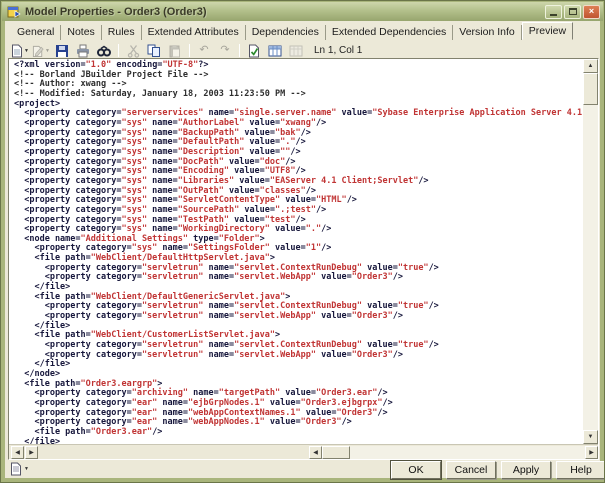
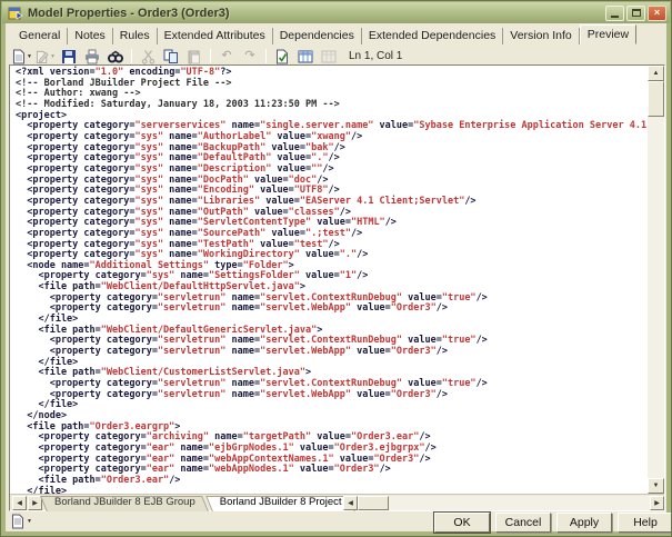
  Model Properties - Order3 (Order3)
  ×
  General
  Notes
  Rules
  Extended Attributes
  Dependencies
  Extended Dependencies
  Version Info
  Preview
  ↶
  ↷
  Ln 1, Col 1
  <?xml version="1.0" encoding="UTF-8"?>
  <!-- Borland JBuilder Project File -->
  <!-- Author: xwang -->
  <!-- Modified: Saturday, January 18, 2003 11:23:50 PM -->
  <project>
  <property category="serverservices" name="single.server.name" value="Sybase Enterprise Application Server 4.1
  <property category="sys" name="AuthorLabel" value="xwang"/>
  <property category="sys" name="BackupPath" value="bak"/>
  <property category="sys" name="DefaultPath" value="."/>
  <property category="sys" name="Description" value=""/>
  <property category="sys" name="DocPath" value="doc"/>
  <property category="sys" name="Encoding" value="UTF8"/>
  <property category="sys" name="Libraries" value="EAServer 4.1 Client;Servlet"/>
  <property category="sys" name="OutPath" value="classes"/>
  <property category="sys" name="ServletContentType" value="HTML"/>
  <property category="sys" name="SourcePath" value=".;test"/>
  <property category="sys" name="TestPath" value="test"/>
  <property category="sys" name="WorkingDirectory" value="."/>
  <node name="Additional Settings" type="Folder">
  <property category="sys" name="SettingsFolder" value="1"/>
  <file path="WebClient/DefaultHttpServlet.java">
  <property category="servletrun" name="servlet.ContextRunDebug" value="true"/>
  <property category="servletrun" name="servlet.WebApp" value="Order3"/>
  </file>
  <file path="WebClient/DefaultGenericServlet.java">
  <property category="servletrun" name="servlet.ContextRunDebug" value="true"/>
  <property category="servletrun" name="servlet.WebApp" value="Order3"/>
  </file>
  <file path="WebClient/CustomerListServlet.java">
  <property category="servletrun" name="servlet.ContextRunDebug" value="true"/>
  <property category="servletrun" name="servlet.WebApp" value="Order3"/>
  </file>
  </node>
  <file path="Order3.eargrp">
  <property category="archiving" name="targetPath" value="Order3.ear"/>
  <property category="ear" name="ejbGrpNodes.1" value="Order3.ejbgrpx"/>
  <property category="ear" name="webAppContextNames.1" value="Order3"/>
  <property category="ear" name="webAppNodes.1" value="Order3"/>
  <file path="Order3.ear"/>
  </file>
+ Borland JBuilder 8 EJB Group
+ Borland JBuilder 8 Project
  OK
  Cancel
  Apply
  Help
